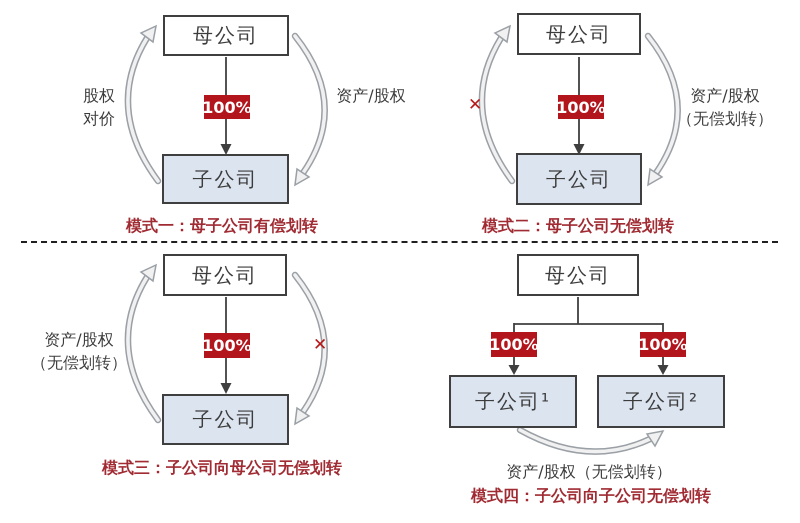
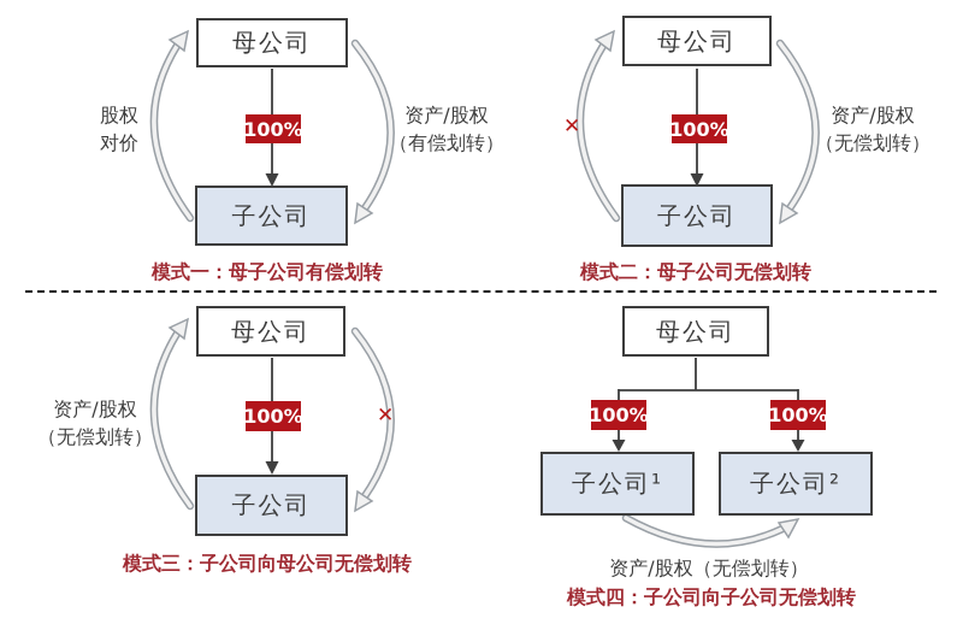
  母公司
  100%
  子公司
  股权
  对价
  资产/股权
+ （有偿划转）
  模式一：母子公司有偿划转
  母公司
  100%
  子公司
  ✕
  资产/股权
  （无偿划转）
  模式二：母子公司无偿划转
  母公司
  100%
  子公司
  资产/股权
  （无偿划转）
  ✕
  模式三：子公司向母公司无偿划转
  母公司
  100%
  100%
  子公司¹
  子公司²
  资产/股权（无偿划转）
  模式四：子公司向子公司无偿划转
